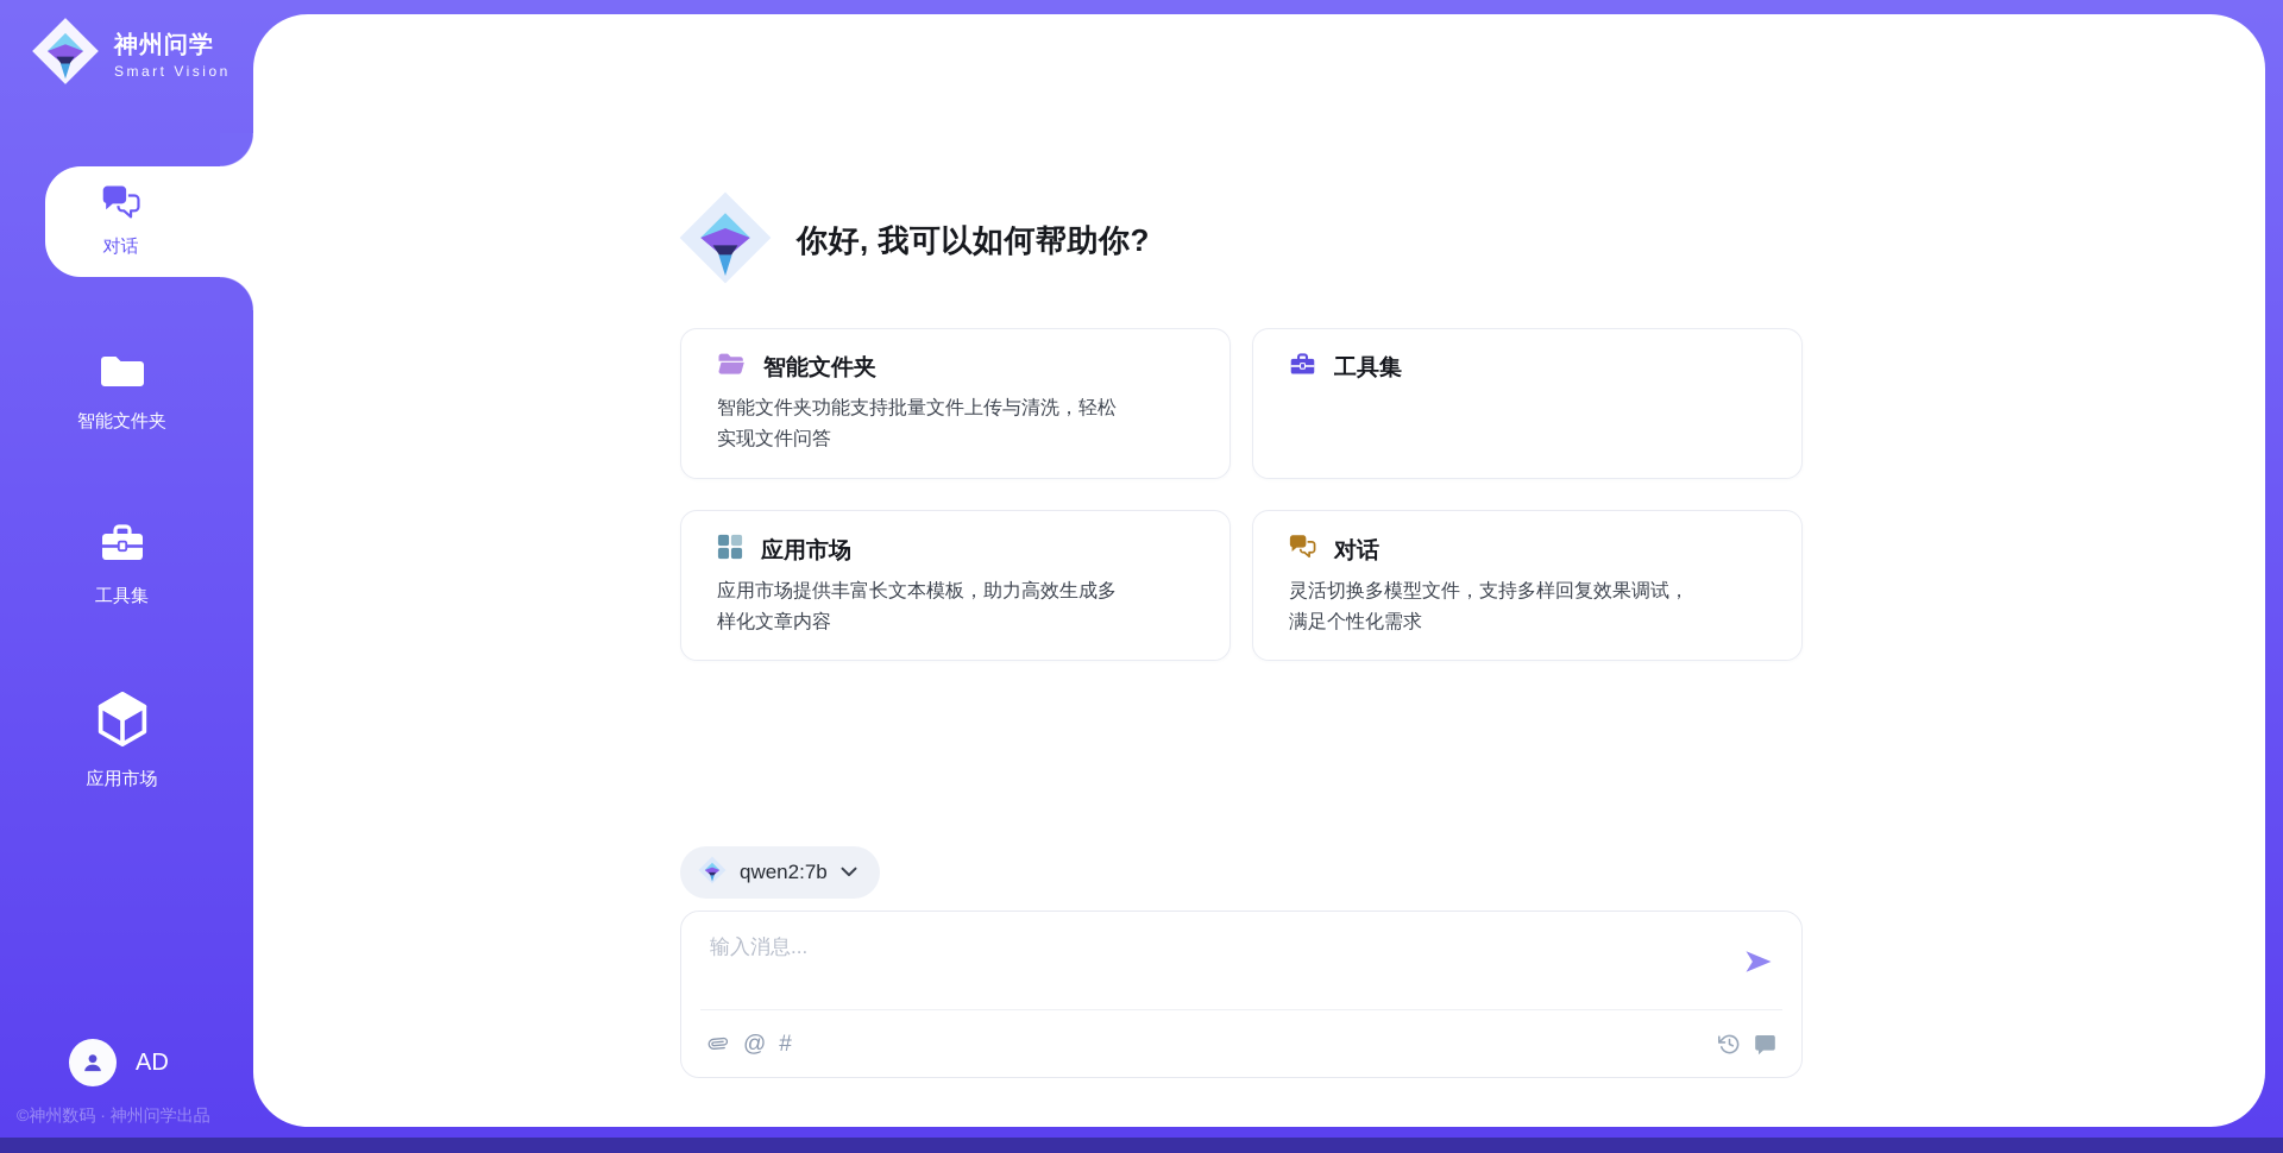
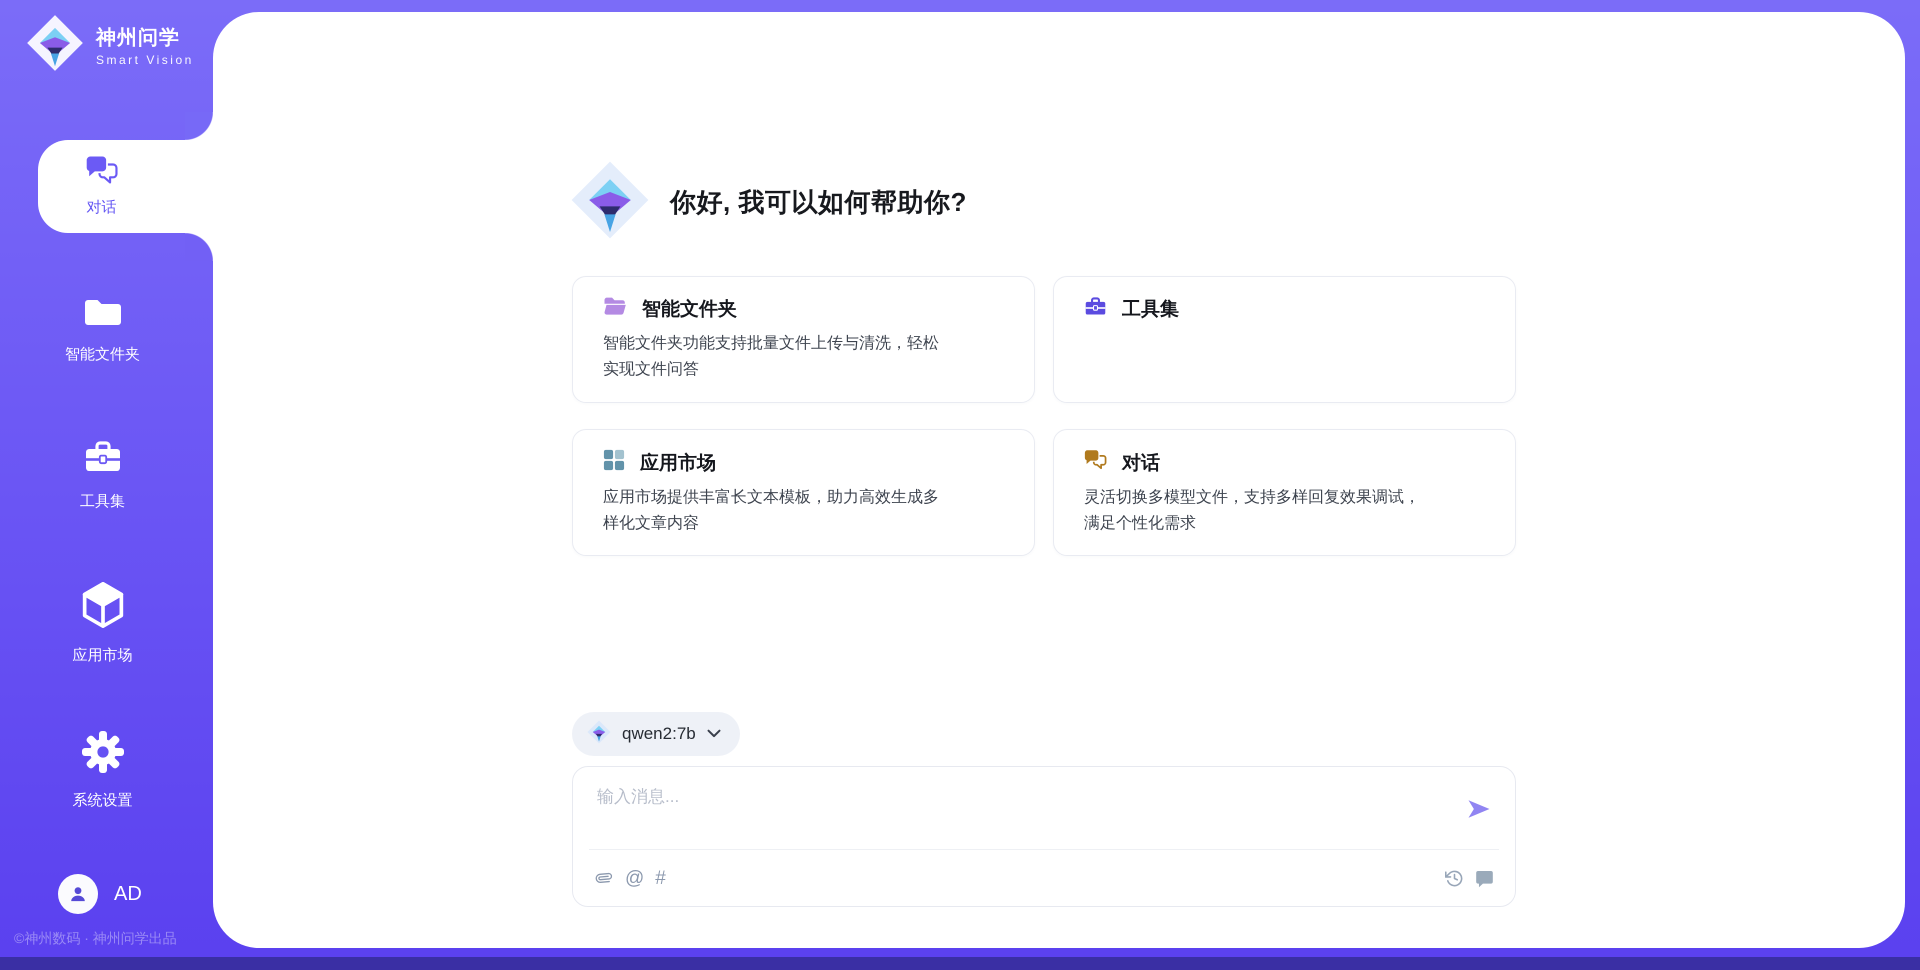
  神州问学
  Smart Vision
  对话
  智能文件夹
  工具集
  应用市场
+ 系统设置
  AD
  ©神州数码 · 神州问学出品
  你好, 我可以如何帮助你?
  智能文件夹
  智能文件夹功能支持批量文件上传与清洗，轻松实现文件问答
  工具集
  应用市场
  应用市场提供丰富长文本模板，助力高效生成多样化文章内容
  对话
  灵活切换多模型文件，支持多样回复效果调试，满足个性化需求
  qwen2:7b
  输入消息...
  @
  #
